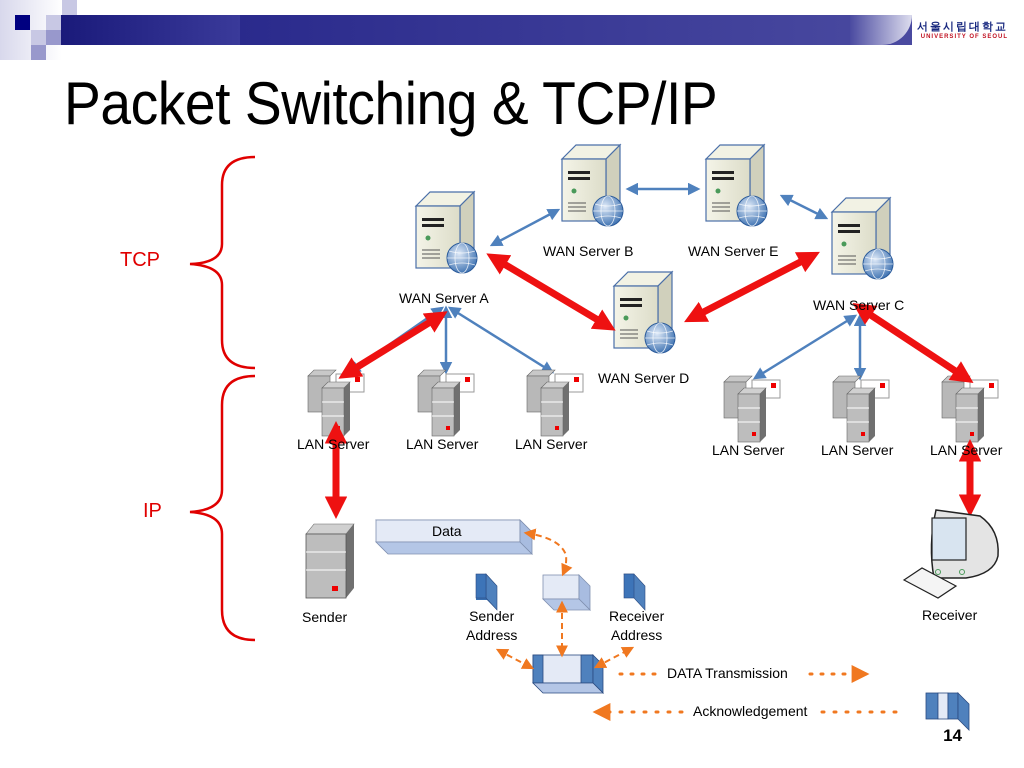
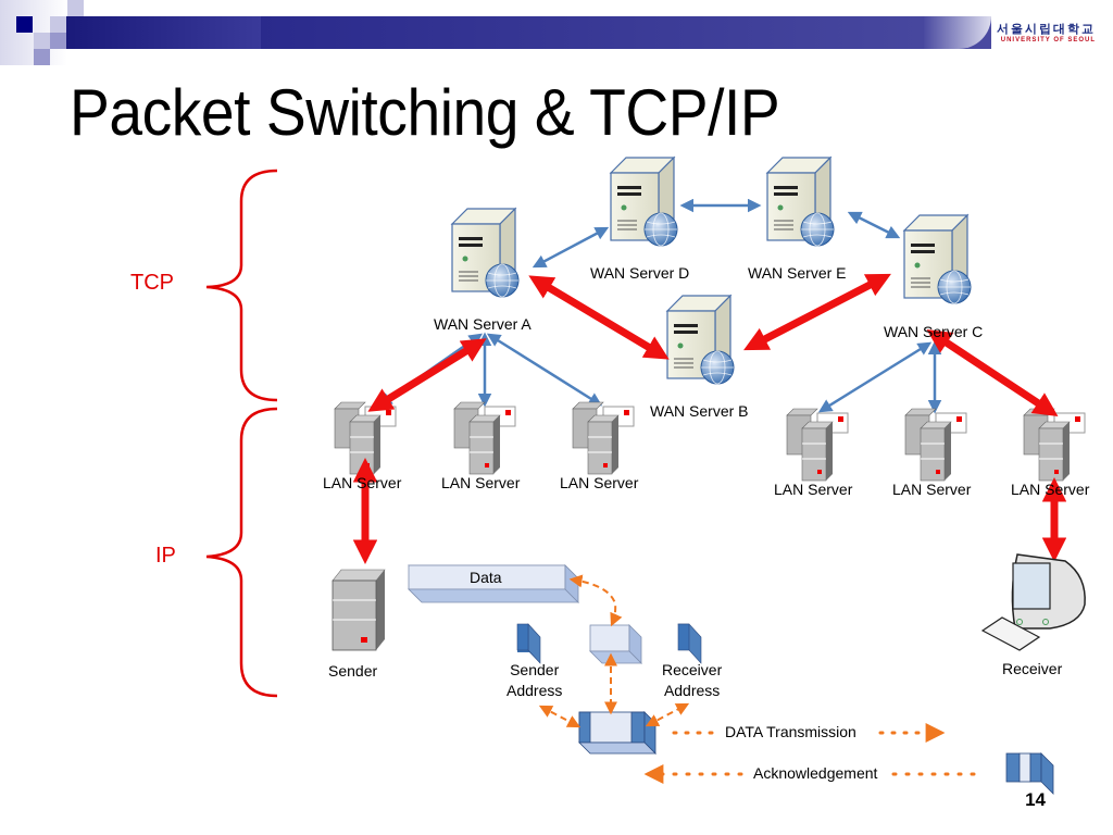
  서울시립대학교
  Packet Switching & TCP/IP
  TCP
  IP
  WAN Server A
- WAN Server D
+ WAN Server B
  WAN Server C
- WAN Server B
+ WAN Server D
  WAN Server E
  LAN Server
  LAN Server
  LAN Server
  LAN Server
  LAN Server
  LAN Server
  Sender
  Receiver
  Data
  Sender
  Address
  Receiver
  Address
  DATA Transmission
  Acknowledgement
  14
